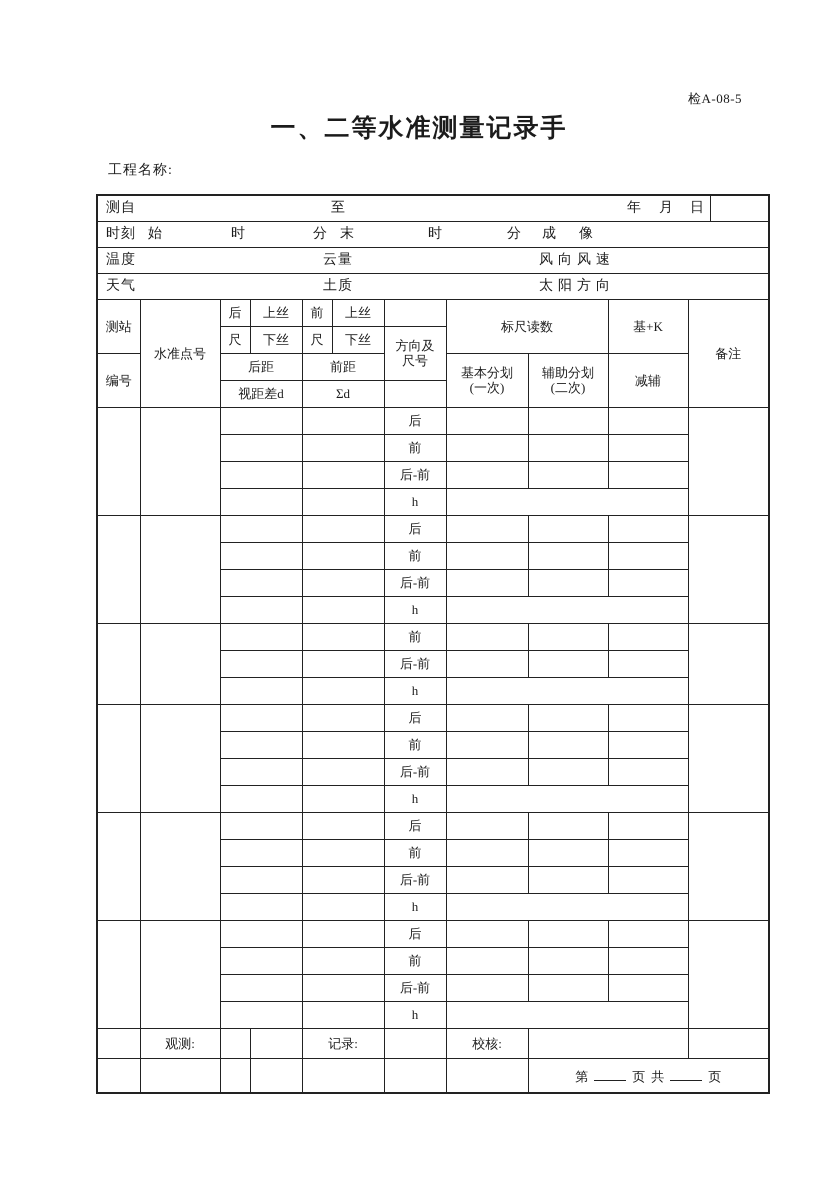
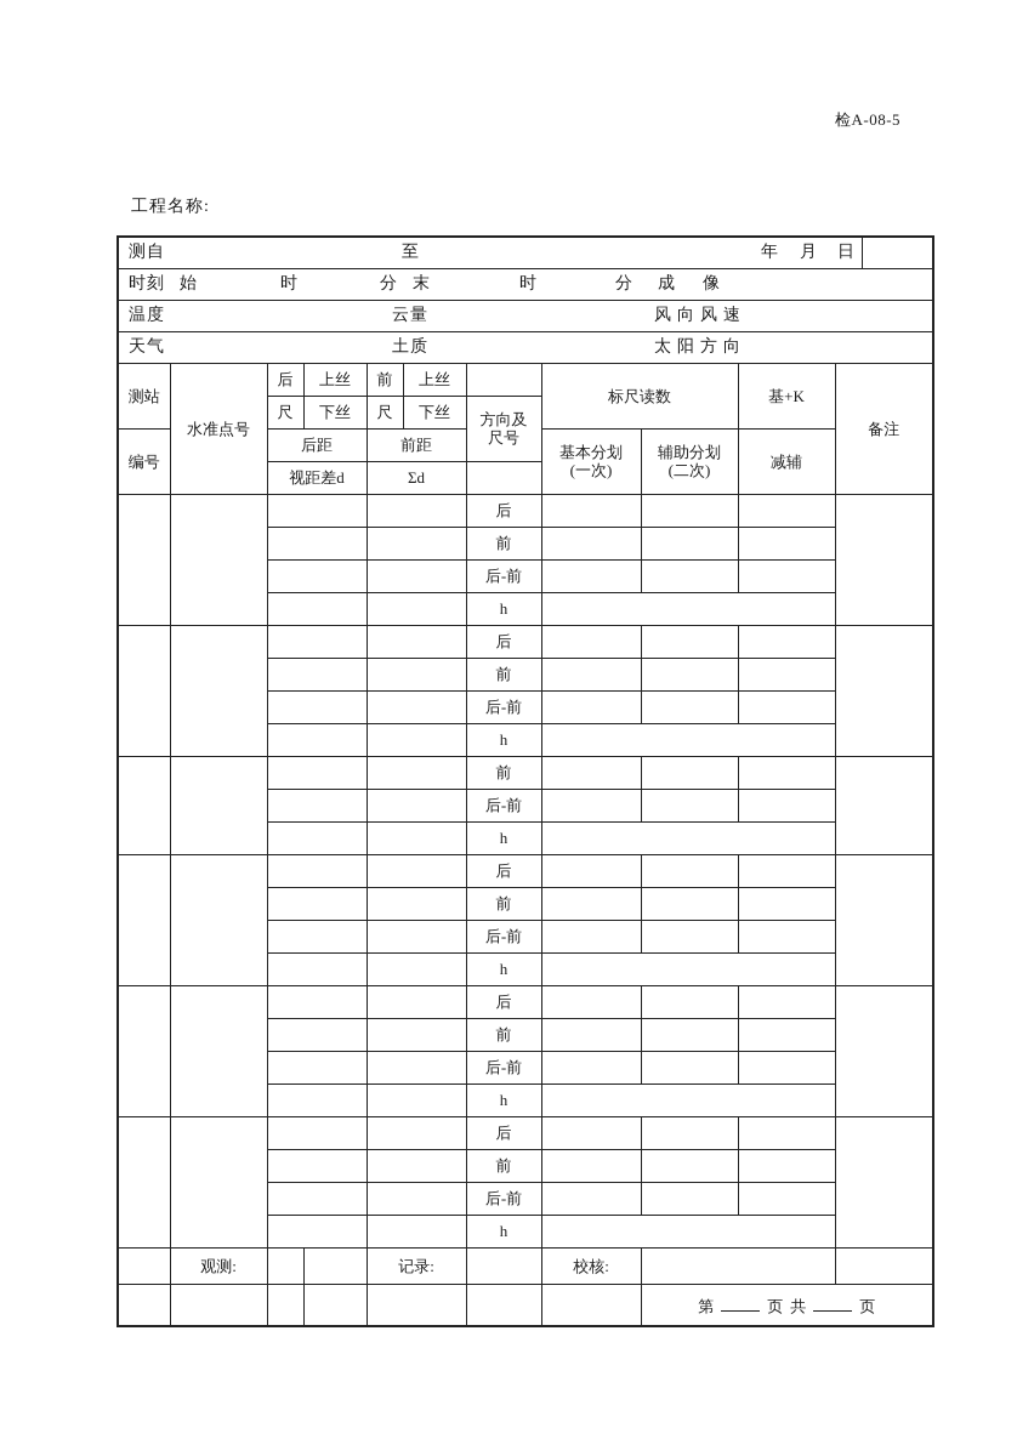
  检A-08-5
- 一、二等水准测量记录手
  工程名称:
  测自 至 年 月 日
  时刻 始 时 分 末 时 分 成 像
  温度 云量 风向风速
  天气 土质 太阳方向
  测站	水准点号	后	上丝	前	上丝		标尺读数	基+K	备注
  尺	下丝	尺	下丝	方向及 尺号
  编号	后距	前距	基本分划 (一次)	辅助分划 (二次)	减辅
  视距差d	Σd
  				后
  		前
  		后-前
  		h
  				后
  		前
  		后-前
  		h
  				前
  		后-前
  		h
  				后
  		前
  		后-前
  		h
  				后
  		前
  		后-前
  		h
  				后
  		前
  		后-前
  		h
  	观测:			记录:		校核:
  							第 页 共 页
